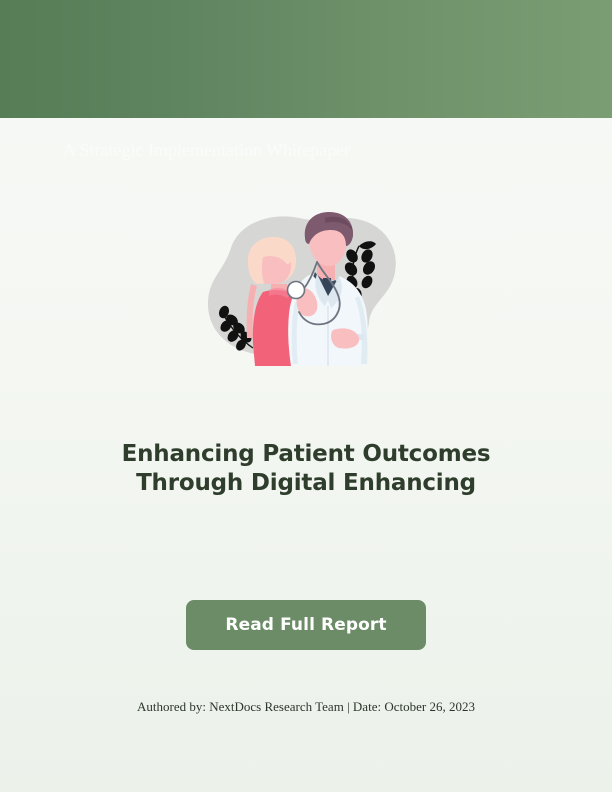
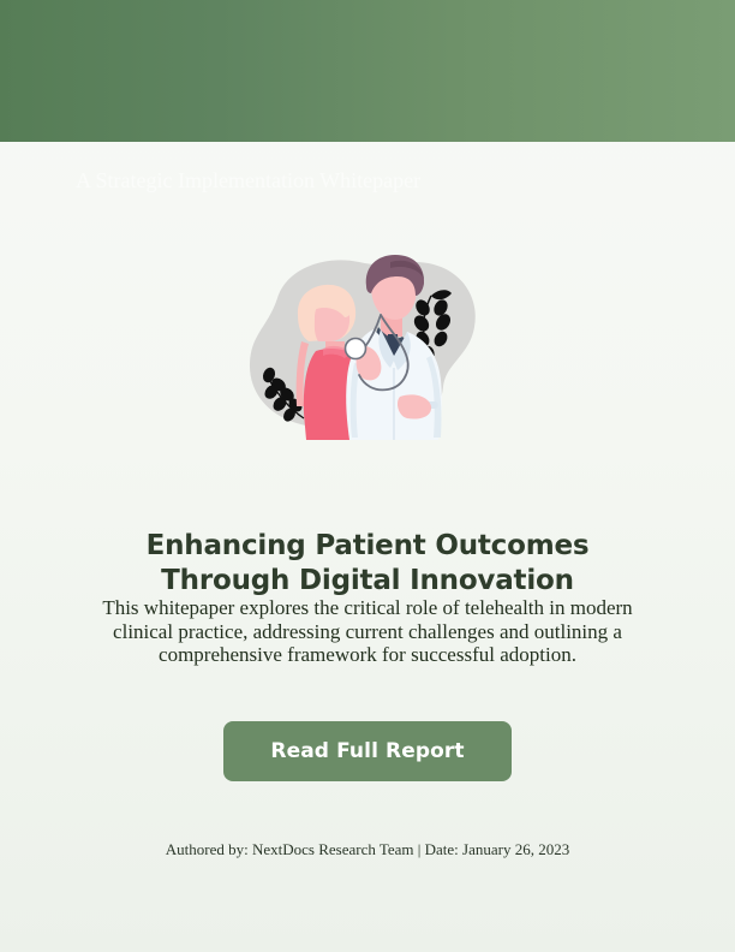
- Enhancing Patient Outcomes Through Digital Enhancing
+ Enhancing Patient Outcomes Through Digital Innovation
+ This whitepaper explores the critical role of telehealth in modern clinical practice, addressing current challenges and outlining a comprehensive framework for successful adoption.
  Read Full Report
- Authored by: NextDocs Research Team | Date: October 26, 2023
+ Authored by: NextDocs Research Team | Date: January 26, 2023
